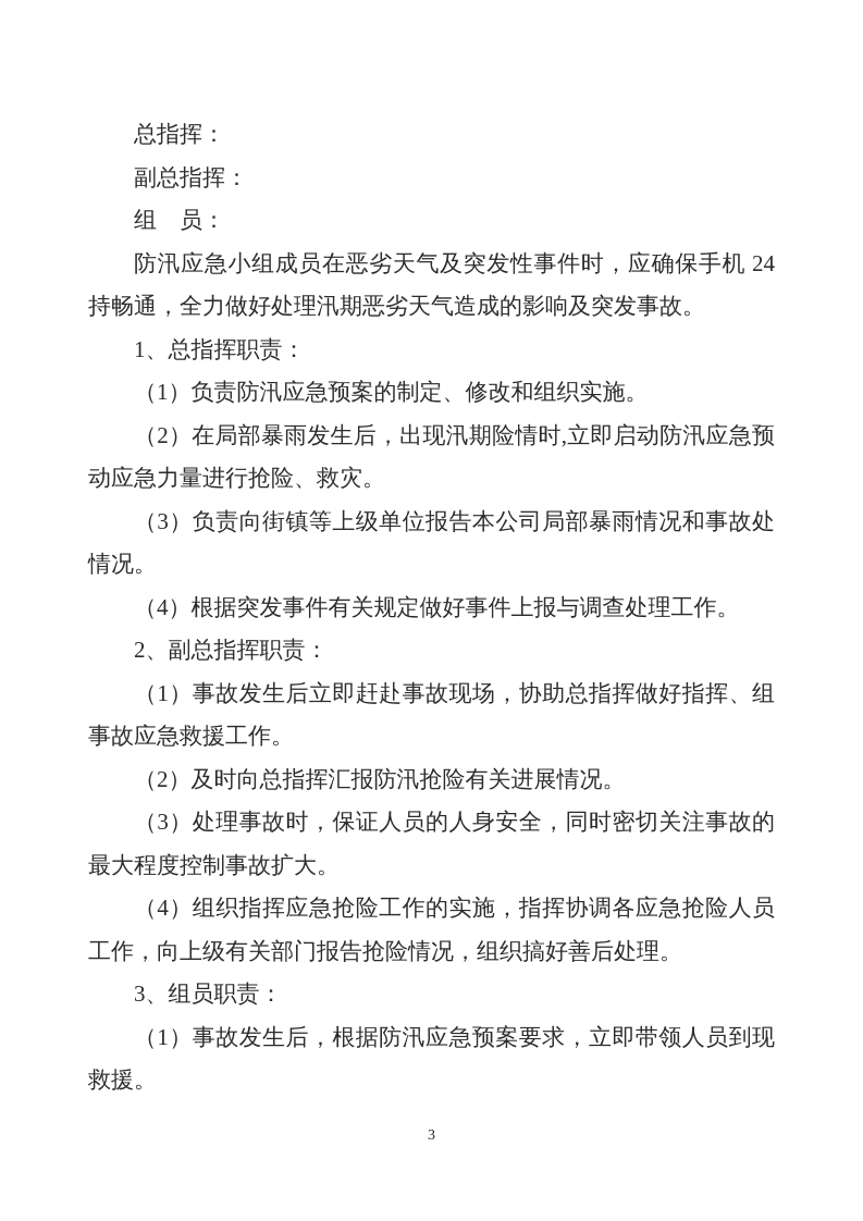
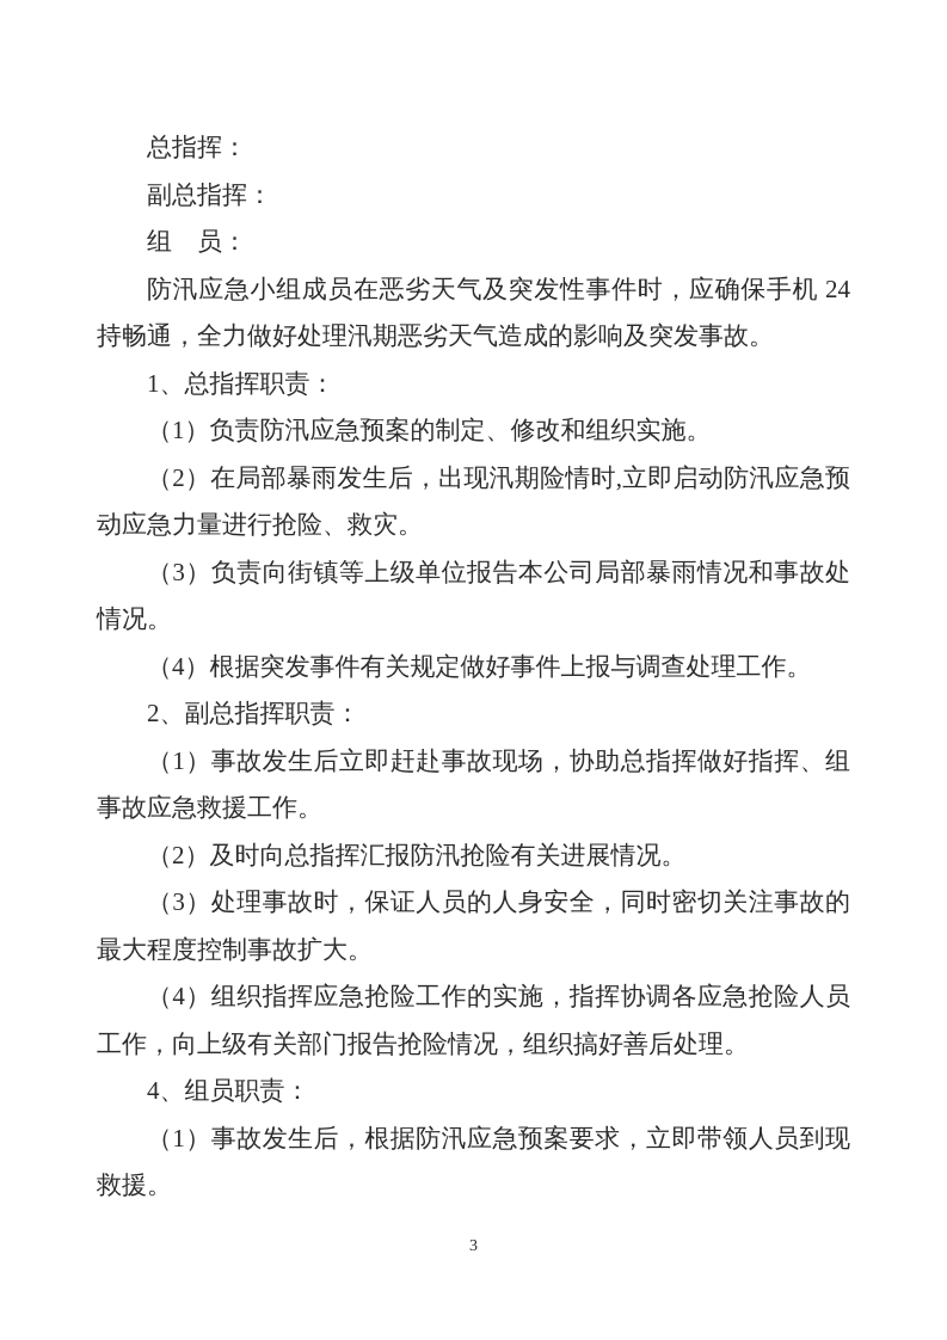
  总指挥：
  副总指挥：
  组 员：
  防汛应急小组成员在恶劣天气及突发性事件时，应确保手机 24
  持畅通，全力做好处理汛期恶劣天气造成的影响及突发事故。
  1、总指挥职责：
  （1）负责防汛应急预案的制定、修改和组织实施。
  （2）在局部暴雨发生后，出现汛期险情时,立即启动防汛应急预
  动应急力量进行抢险、救灾。
  （3）负责向街镇等上级单位报告本公司局部暴雨情况和事故处
  情况。
  （4）根据突发事件有关规定做好事件上报与调查处理工作。
  2、副总指挥职责：
  （1）事故发生后立即赶赴事故现场，协助总指挥做好指挥、组
  事故应急救援工作。
  （2）及时向总指挥汇报防汛抢险有关进展情况。
  （3）处理事故时，保证人员的人身安全，同时密切关注事故的
  最大程度控制事故扩大。
  （4）组织指挥应急抢险工作的实施，指挥协调各应急抢险人员
  工作，向上级有关部门报告抢险情况，组织搞好善后处理。
- 3、组员职责：
+ 4、组员职责：
  （1）事故发生后，根据防汛应急预案要求，立即带领人员到现
  救援。
  3
